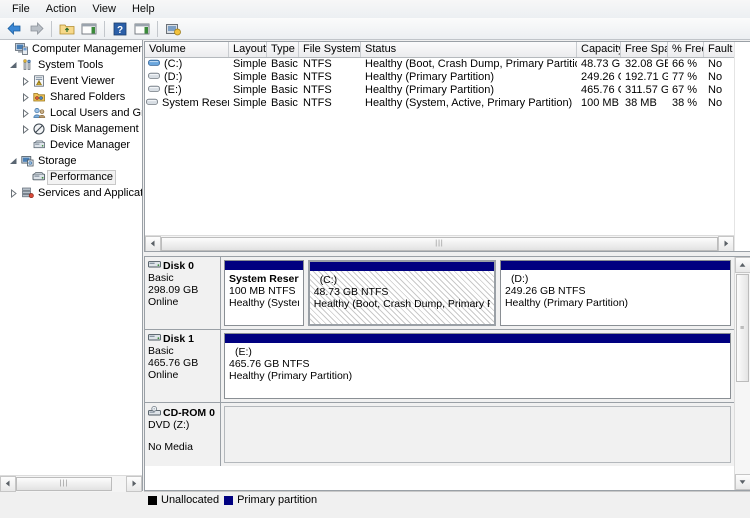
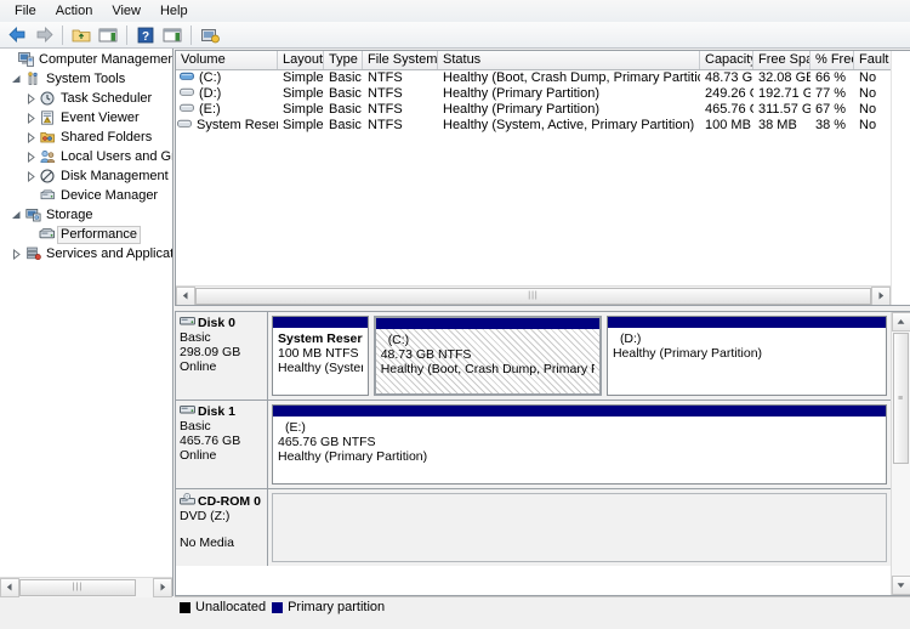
  File
  Action
  View
  Help
  ?
  Computer Managemen
  System Tools
+ Task Scheduler
  Event Viewer
  Shared Folders
  Local Users and G
  Disk Management
  Device Manager
  Storage
  Performance
  Services and Applicat
  Volume
  Layout
  Type
  File System
  Status
  Capacit
  Free Spa
  % Fre
  (C:)
  Simple
  Basic
  NTFS
  Healthy (Boot, Crash Dump, Primary Partiti
  48.73 G
  32.08 GB
  66 %
  No
  (D:)
  Simple
  Basic
  NTFS
  Healthy (Primary Partition)
  249.26
  192.71 G
  77 %
  No
  (E:)
  Simple
  Basic
  NTFS
  Healthy (Primary Partition)
  465.76
  311.57 G
  67 %
  No
  System Rese
  Simple
  Basic
  NTFS
  Healthy (System, Active, Primary Partition)
  100 MB
  38 MB
  38 %
  No
  Disk 0
  Basic
  298.09 GB
  Online
  System Reser
  100 MB NTFS
  Healthy (Syste
  (C:)
  48.73 GB NTFS
  Healthy (Boot, Crash Dump, Primary
  (D:)
- 249.26 GB NTFS
  Healthy (Primary Partition)
  Disk 1
  Basic
  465.76 GB
  Online
  (E:)
  465.76 GB NTFS
  Healthy (Primary Partition)
  CD-ROM 0
  DVD (Z:)
  No Media
  Unallocated
  Primary partition
